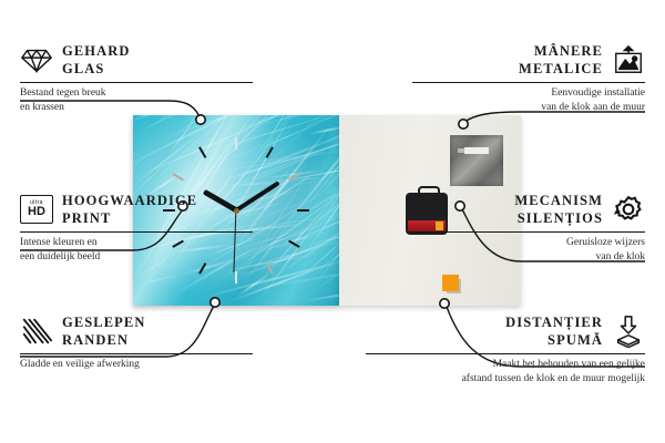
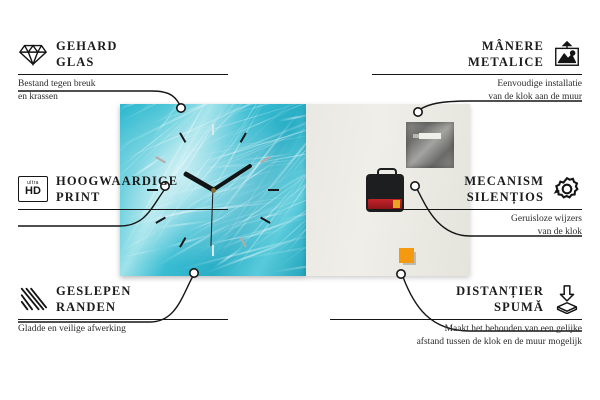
  GEHARD
  GLAS
  Bestand tegen breuk
  en krassen
  HD
  HOOGWAARDIGE
  PRINT
- Intense kleuren en
- een duidelijk beeld
  GESLEPEN
  RANDEN
  Gladde en veilige afwerking
  MÂNERE
  METALICE
  Eenvoudige installatie
  van de klok aan de muur
  MECANISM
  SILENȚIOS
  Geruisloze wijzers
  van de klok
  DISTANȚIER
  SPUMĂ
  Maakt het behouden van een gelijke
  afstand tussen de klok en de muur mogelijk
